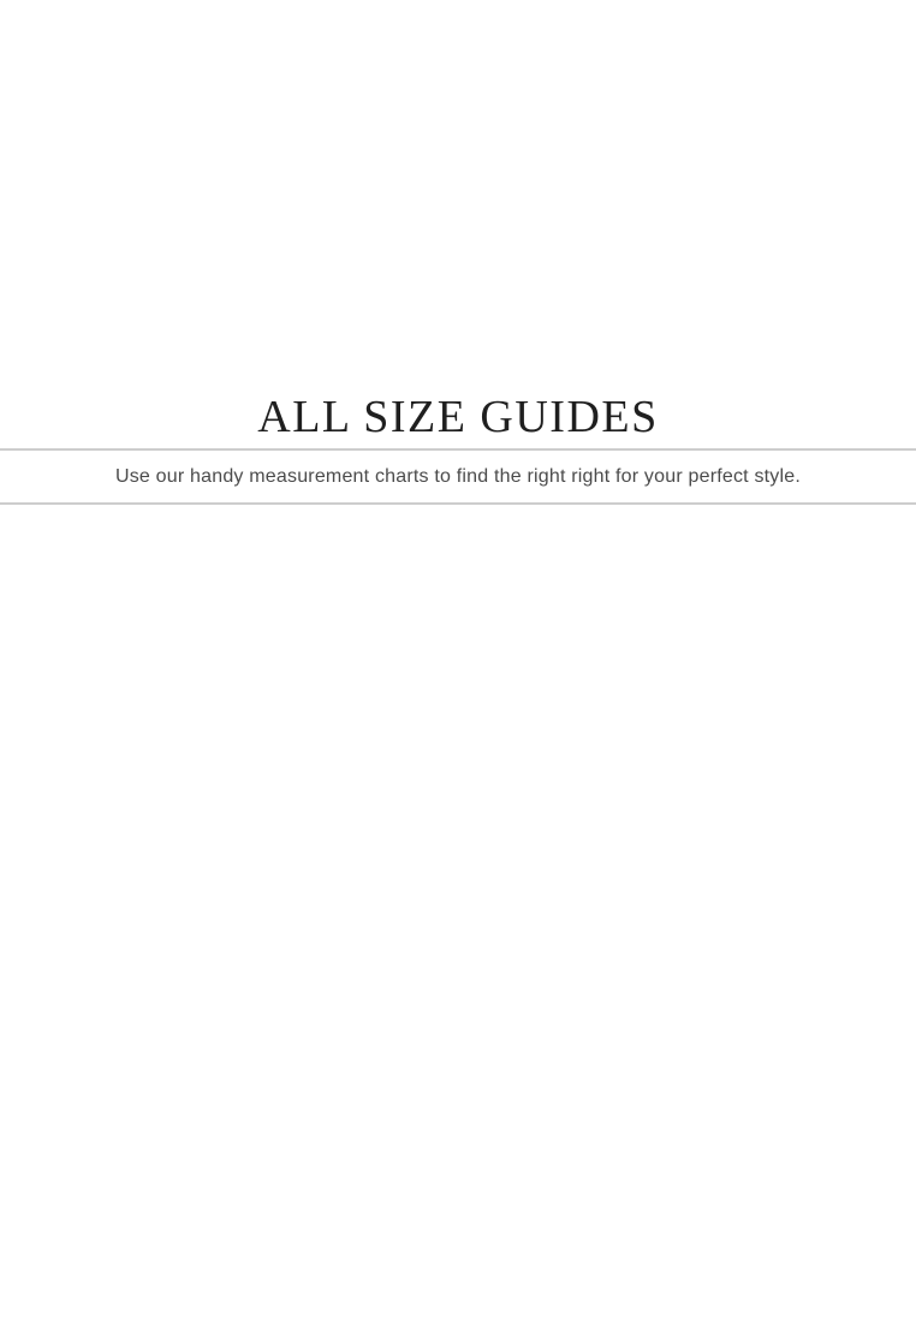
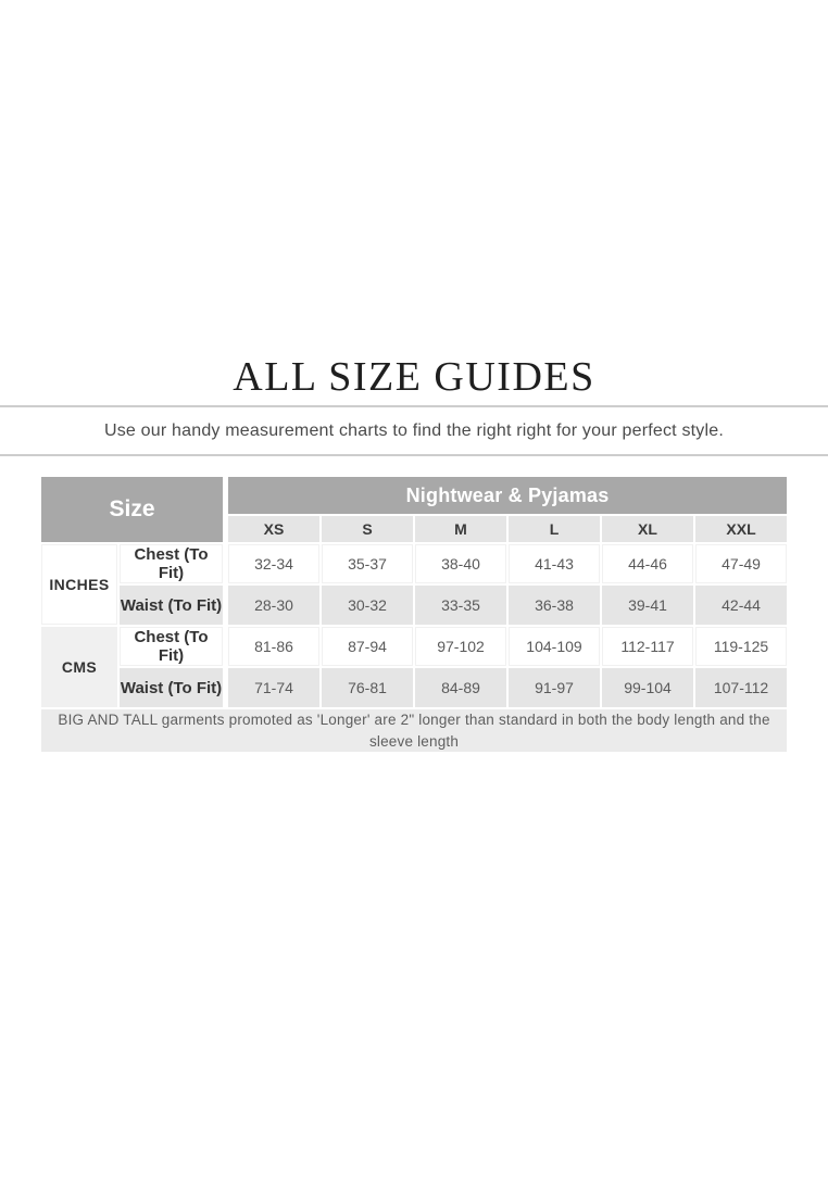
  ALL SIZE GUIDES
  Use our handy measurement charts to find the right right for your perfect style.
+ Size		Nightwear & Pyjamas
+ XS	S	M	L	XL	XXL
+ INCHES	Chest (To Fit)	32-34	35-37	38-40	41-43	44-46	47-49
+ Waist (To Fit)	28-30	30-32	33-35	36-38	39-41	42-44
+ CMS	Chest (To Fit)	81-86	87-94	97-102	104-109	112-117	119-125
+ Waist (To Fit)	71-74	76-81	84-89	91-97	99-104	107-112
+ BIG AND TALL garments promoted as 'Longer' are 2" longer than standard in both the body length and the sleeve length
